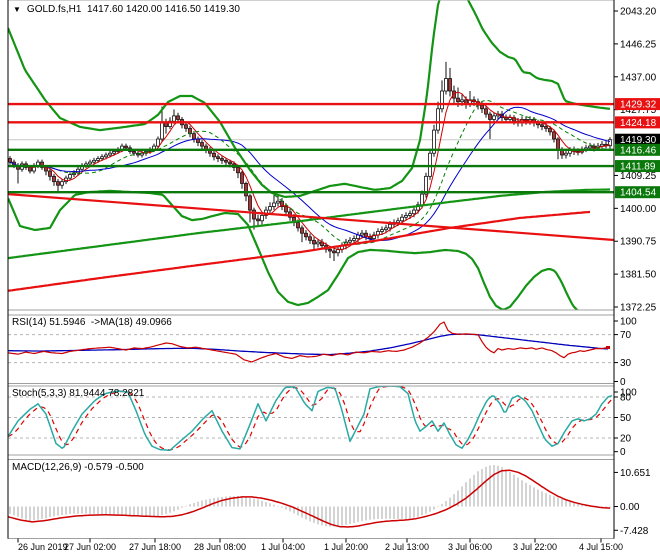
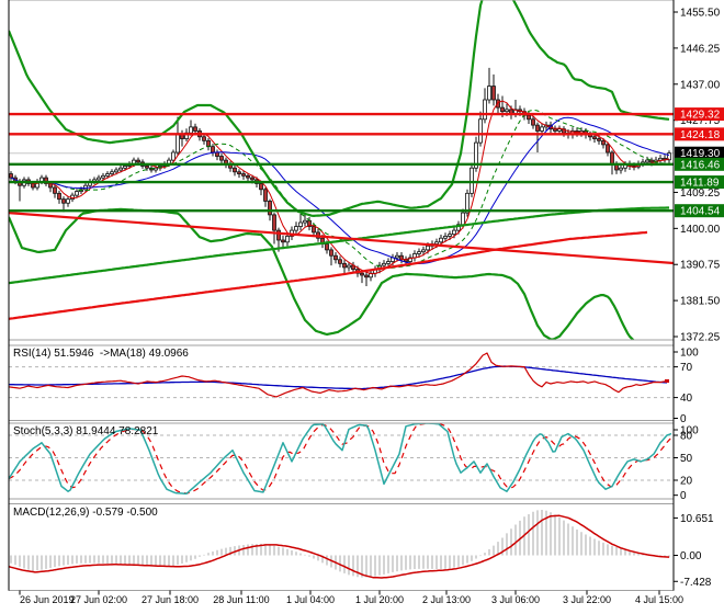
- 2043.20
+ 1455.50
  1446.25
  1437.00
  1427.75
  1409.25
  1400.00
  1390.75
  1381.50
  1372.25
  1429.32
  1424.18
  1419.30
  1416.46
  1411.89
  1404.54
  100
  70
- 30
+ 40
  0
  100
  80
  50
  20
  0
  10.651
  0.00
  -7.428
  26 Jun 2019
  27 Jun 02:00
  27 Jun 18:00
- 28 Jun 08:00
+ 28 Jun 11:00
  1 Jul 04:00
  1 Jul 20:00
  2 Jul 13:00
  3 Jul 06:00
  3 Jul 22:00
  4 Jul 15:00
- ▼ GOLD.fs,H1 1417.60 1420.00 1416.50 1419.30
  RSI(14) 51.5946 ->MA(18) 49.0966
  Stoch(5,3,3) 81.9444 78.2821
  MACD(12,26,9) -0.579 -0.500
